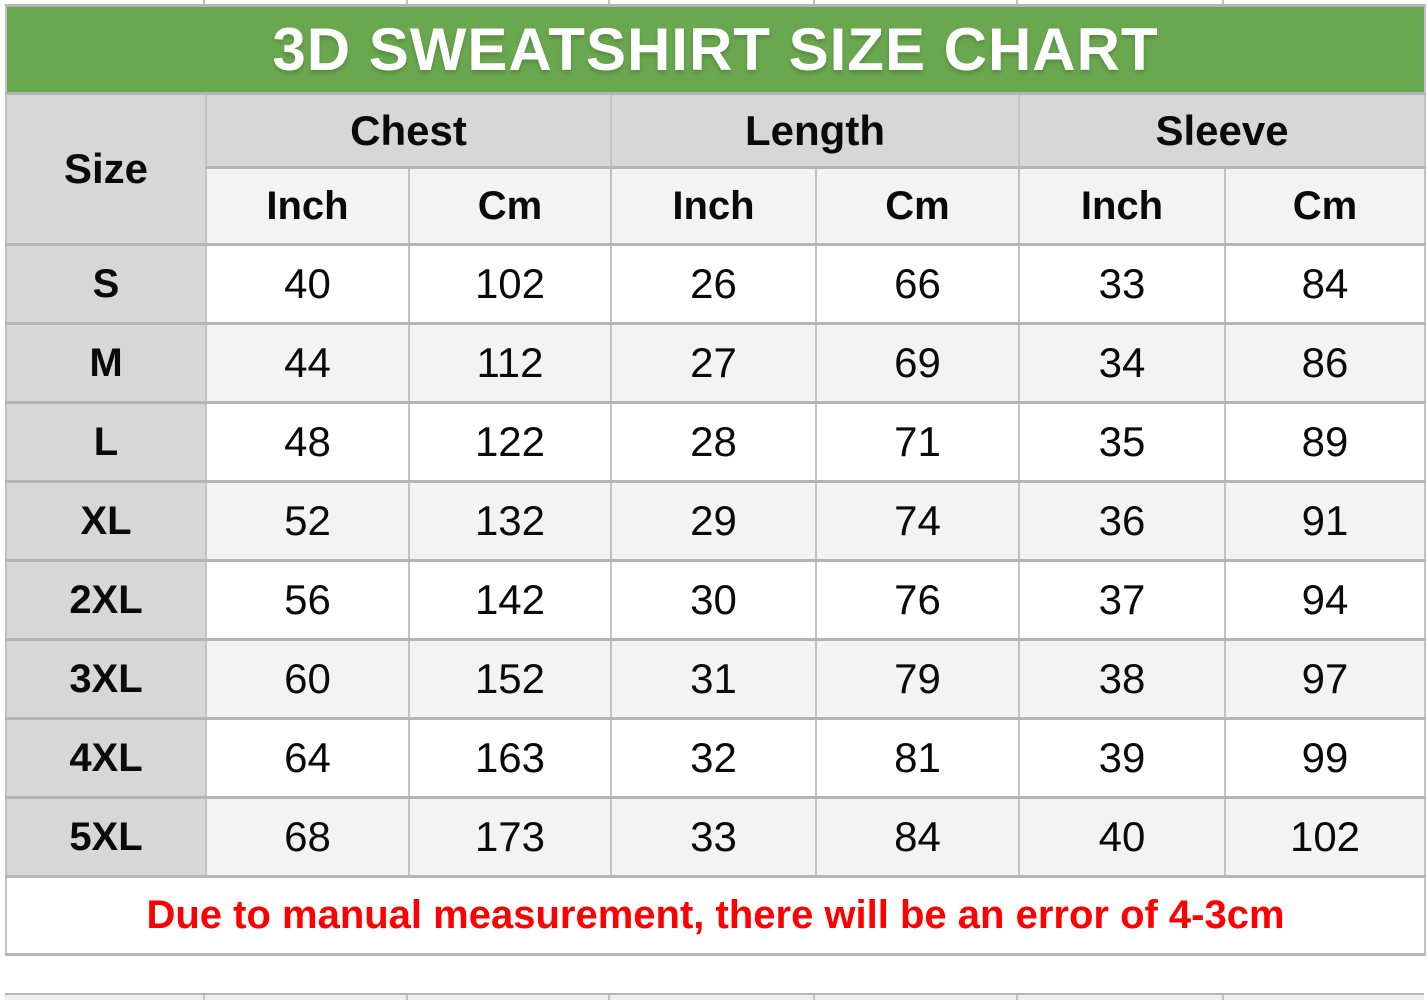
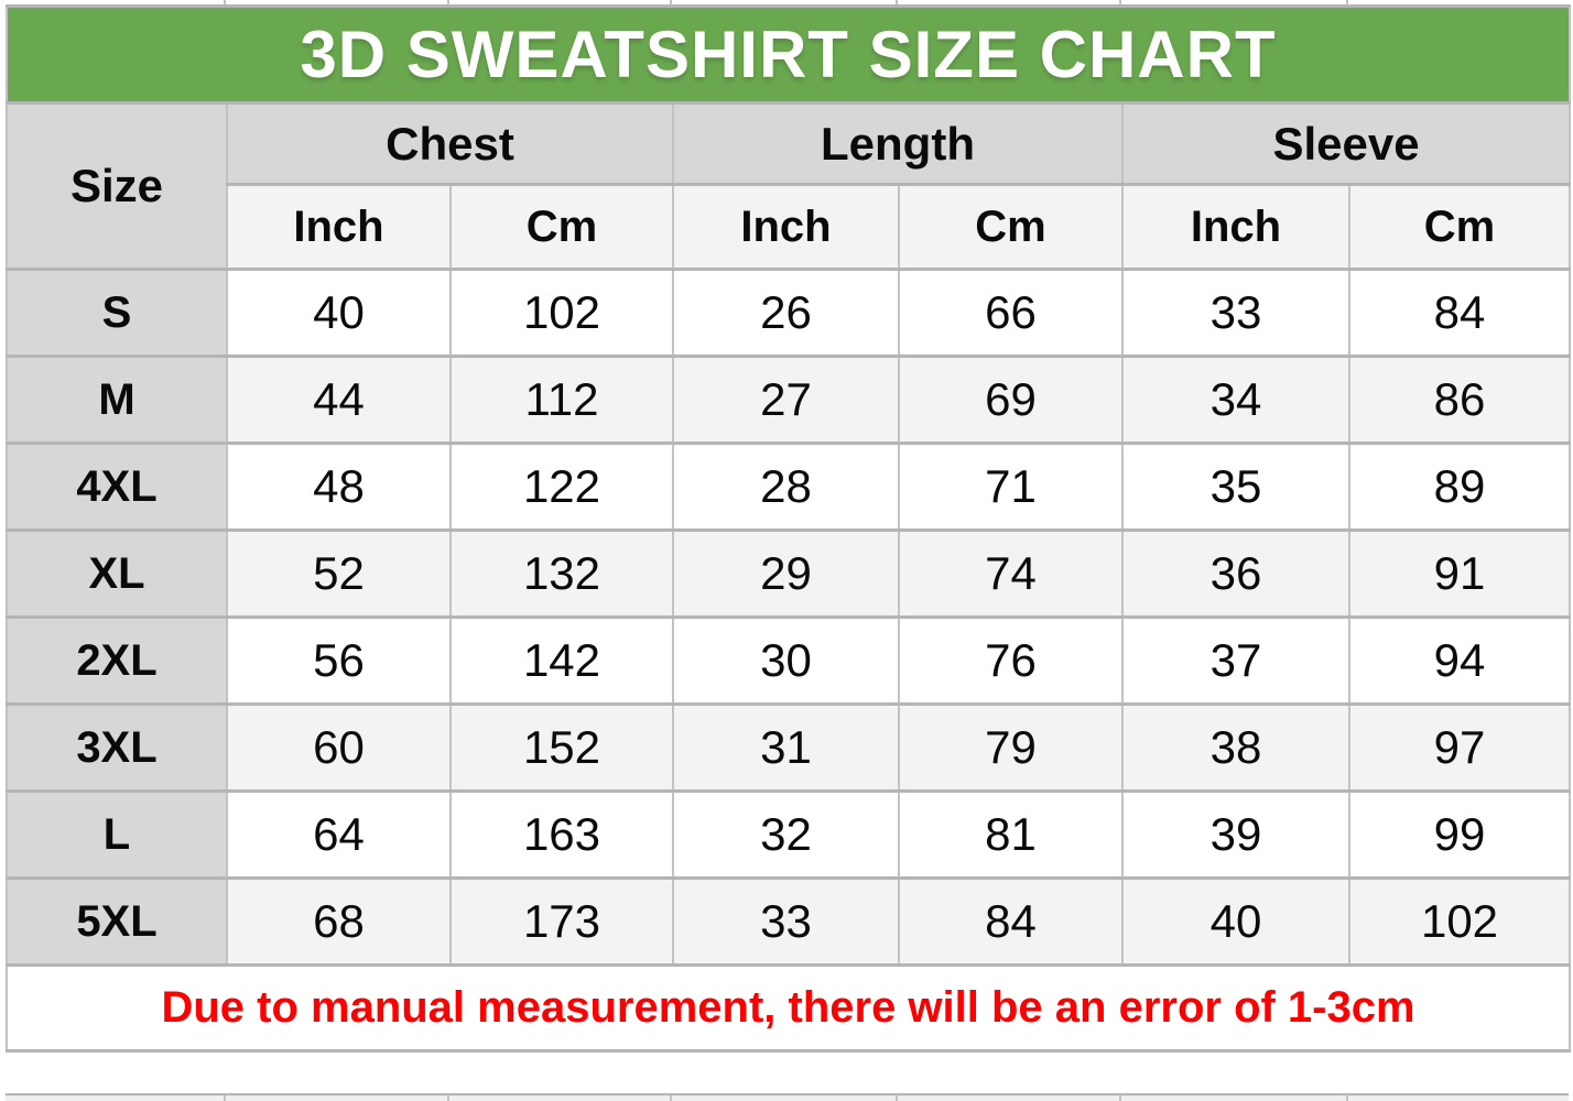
  3D SWEATSHIRT SIZE CHART
  Size	Chest	Length	Sleeve
  Inch	Cm	Inch	Cm	Inch	Cm
  S	40	102	26	66	33	84
  M	44	112	27	69	34	86
- L	48	122	28	71	35	89
+ 4XL	48	122	28	71	35	89
  XL	52	132	29	74	36	91
  2XL	56	142	30	76	37	94
  3XL	60	152	31	79	38	97
- 4XL	64	163	32	81	39	99
+ L	64	163	32	81	39	99
  5XL	68	173	33	84	40	102
- Due to manual measurement, there will be an error of 4-3cm
+ Due to manual measurement, there will be an error of 1-3cm
